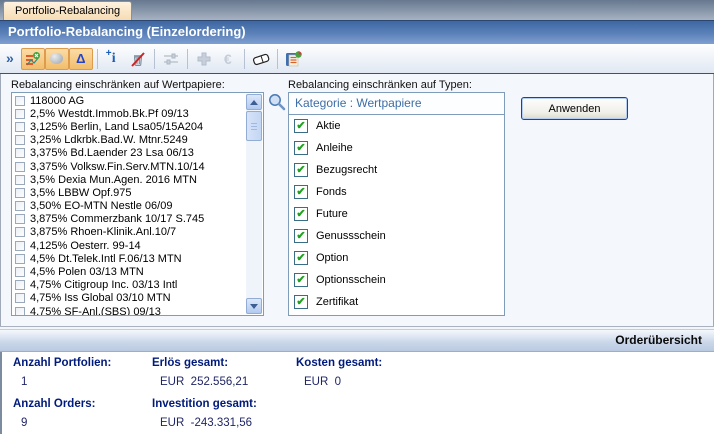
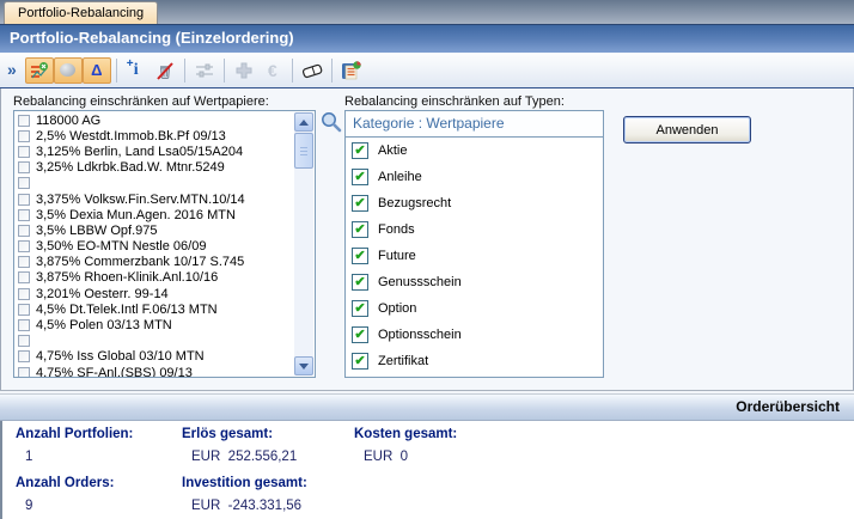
  Portfolio-Rebalancing
  Portfolio-Rebalancing (Einzelordering)
  »
  Δ
  +
  i
  €
  Rebalancing einschränken auf Wertpapiere:
  Rebalancing einschränken auf Typen:
  118000 AG
  2,5% Westdt.Immob.Bk.Pf 09/13
  3,125% Berlin, Land Lsa05/15A204
  3,25% Ldkrbk.Bad.W. Mtnr.5249
- 3,375% Bd.Laender 23 Lsa 06/13
  3,375% Volksw.Fin.Serv.MTN.10/14
  3,5% Dexia Mun.Agen. 2016 MTN
  3,5% LBBW Opf.975
  3,50% EO-MTN Nestle 06/09
  3,875% Commerzbank 10/17 S.745
- 3,875% Rhoen-Klinik.Anl.10/7
+ 3,875% Rhoen-Klinik.Anl.10/16
- 4,125% Oesterr. 99-14
+ 3,201% Oesterr. 99-14
  4,5% Dt.Telek.Intl F.06/13 MTN
  4,5% Polen 03/13 MTN
- 4,75% Citigroup Inc. 03/13 Intl
  4,75% Iss Global 03/10 MTN
  4,75% SF-Anl.(SBS) 09/13
  Kategorie : Wertpapiere
  ✔
  Aktie
  ✔
  Anleihe
  ✔
  Bezugsrecht
  ✔
  Fonds
  ✔
  Future
  ✔
  Genussschein
  ✔
  Option
  ✔
  Optionsschein
  ✔
  Zertifikat
  Anwenden
  Orderübersicht
  Anzahl Portfolien:
  1
  Erlös gesamt:
  EUR 252.556,21
  Kosten gesamt:
  EUR 0
  Anzahl Orders:
  9
  Investition gesamt:
  EUR -243.331,56
